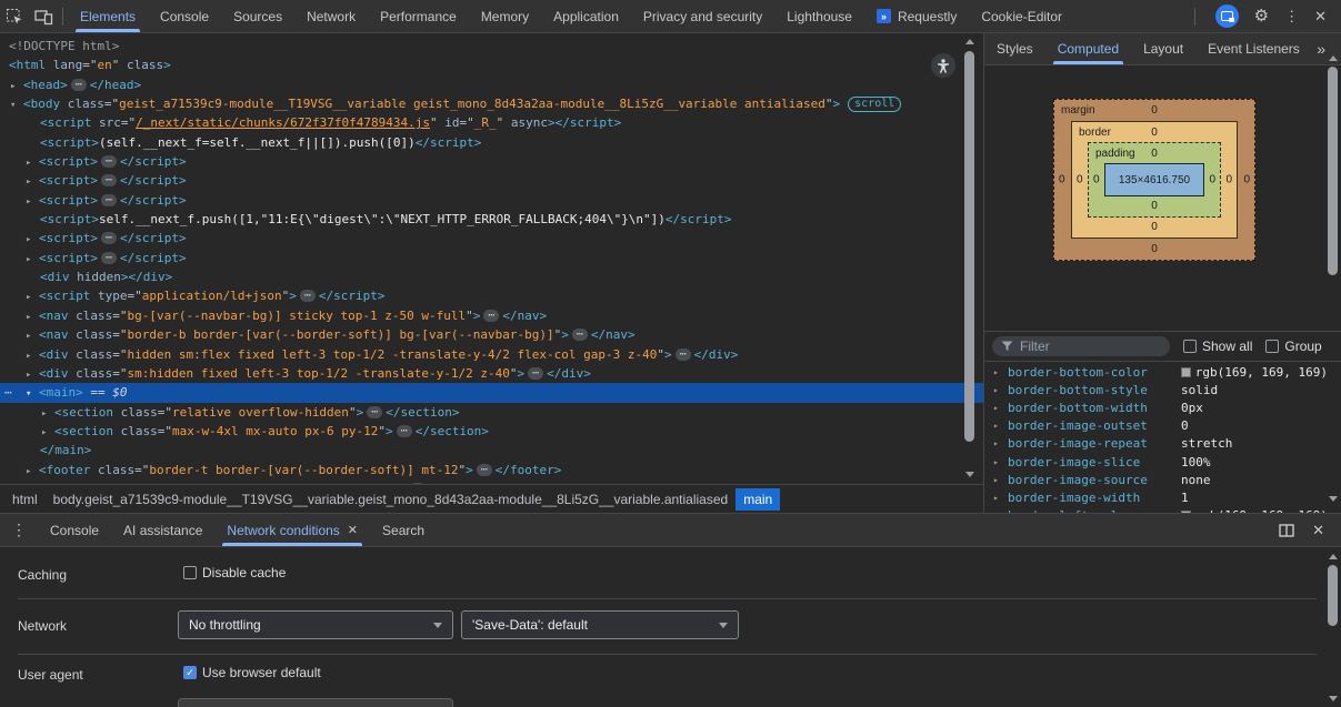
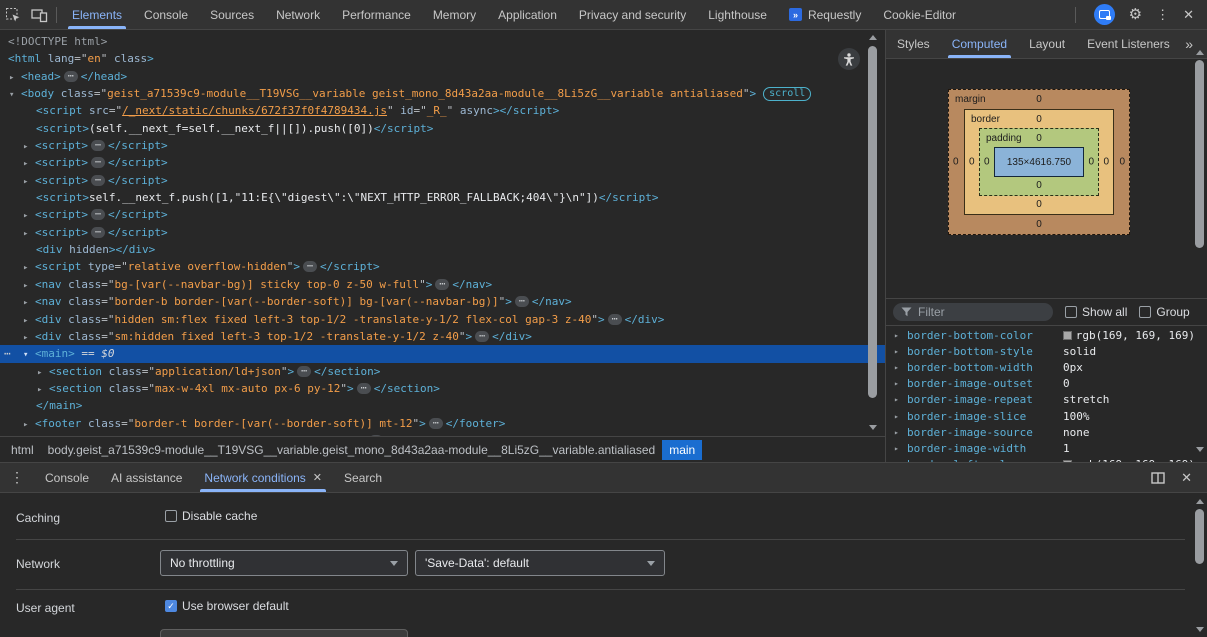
  Elements
  Console
  Sources
  Network
  Performance
  Memory
  Application
  Privacy and security
  Lighthouse
  »
  Requestly
  Cookie-Editor
  ⚙
  ⋮
  ✕
  <!DOCTYPE html>
  <html lang="en" class>
  ▸ <head> ⋯ </head>
  ▾ <body class="geist_a71539c9-module__T19VSG__variable geist_mono_8d43a2aa-module__8Li5zG__variable antialiased"> scroll
  <script src="/_next/static/chunks/672f37f0f4789434.js" id="_R_" async></script>
  <script>(self.__next_f=self.__next_f||[]).push([0])</script>
  ▸ <script> ⋯ </script>
  ▸ <script> ⋯ </script>
  ▸ <script> ⋯ </script>
  <script>self.__next_f.push([1,"11:E{\"digest\":\"NEXT_HTTP_ERROR_FALLBACK;404\"}\n"])</script>
  ▸ <script> ⋯ </script>
  ▸ <script> ⋯ </script>
  <div hidden></div>
- ▸ <script type="application/ld+json"> ⋯ </script>
+ ▸ <script type="relative overflow-hidden"> ⋯ </script>
- ▸ <nav class="bg-[var(--navbar-bg)] sticky top-1 z-50 w-full"> ⋯ </nav>
+ ▸ <nav class="bg-[var(--navbar-bg)] sticky top-0 z-50 w-full"> ⋯ </nav>
  ▸ <nav class="border-b border-[var(--border-soft)] bg-[var(--navbar-bg)]"> ⋯ </nav>
- ▸ <div class="hidden sm:flex fixed left-3 top-1/2 -translate-y-4/2 flex-col gap-3 z-40"> ⋯ </div>
+ ▸ <div class="hidden sm:flex fixed left-3 top-1/2 -translate-y-1/2 flex-col gap-3 z-40"> ⋯ </div>
  ▸ <div class="sm:hidden fixed left-3 top-1/2 -translate-y-1/2 z-40"> ⋯ </div>
  ⋯
  ▾ <main> == $0
- ▸ <section class="relative overflow-hidden"> ⋯ </section>
+ ▸ <section class="application/ld+json"> ⋯ </section>
  ▸ <section class="max-w-4xl mx-auto px-6 py-12"> ⋯ </section>
  </main>
  ▸ <footer class="border-t border-[var(--border-soft)] mt-12"> ⋯ </footer>
  html
  body.geist_a71539c9-module__T19VSG__variable.geist_mono_8d43a2aa-module__8Li5zG__variable.antialiased
  main
  Styles
  Computed
  Layout
  Event Listeners
  »
  margin
  0
  0
  0
  0
  border
  0
  0
  0
  0
  padding
  0
  0
  0
  0
  135×4616.750
  Filter
  Show all
  Group
  ▸
  border-bottom-color
  rgb(169, 169, 169)
  ▸
  border-bottom-style
  solid
  ▸
  border-bottom-width
  0px
  ▸
  border-image-outset
  0
  ▸
  border-image-repeat
  stretch
  ▸
  border-image-slice
  100%
  ▸
  border-image-source
  none
  ▸
  border-image-width
  1
  ⋮
  Console
  AI assistance
  Network conditions
  ✕
  Search
  ✕
  Caching
  Disable cache
  Network
  No throttling
  'Save-Data': default
  User agent
  ✓
  Use browser default
